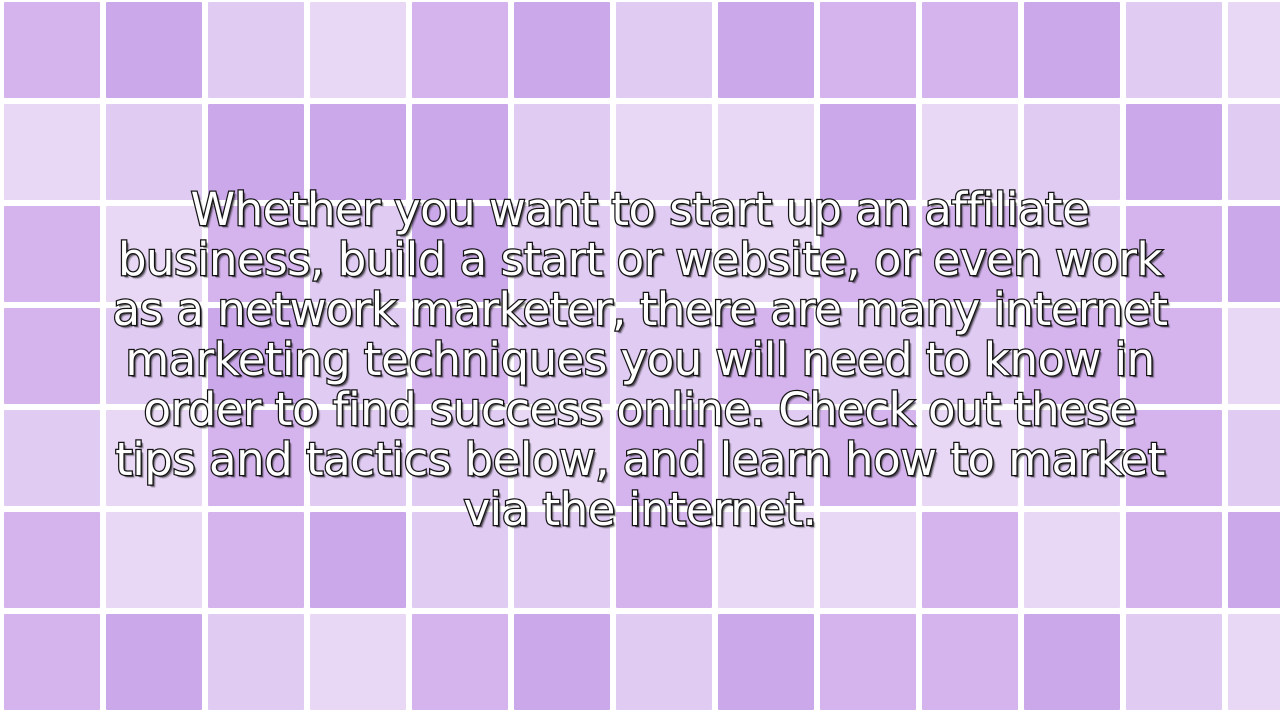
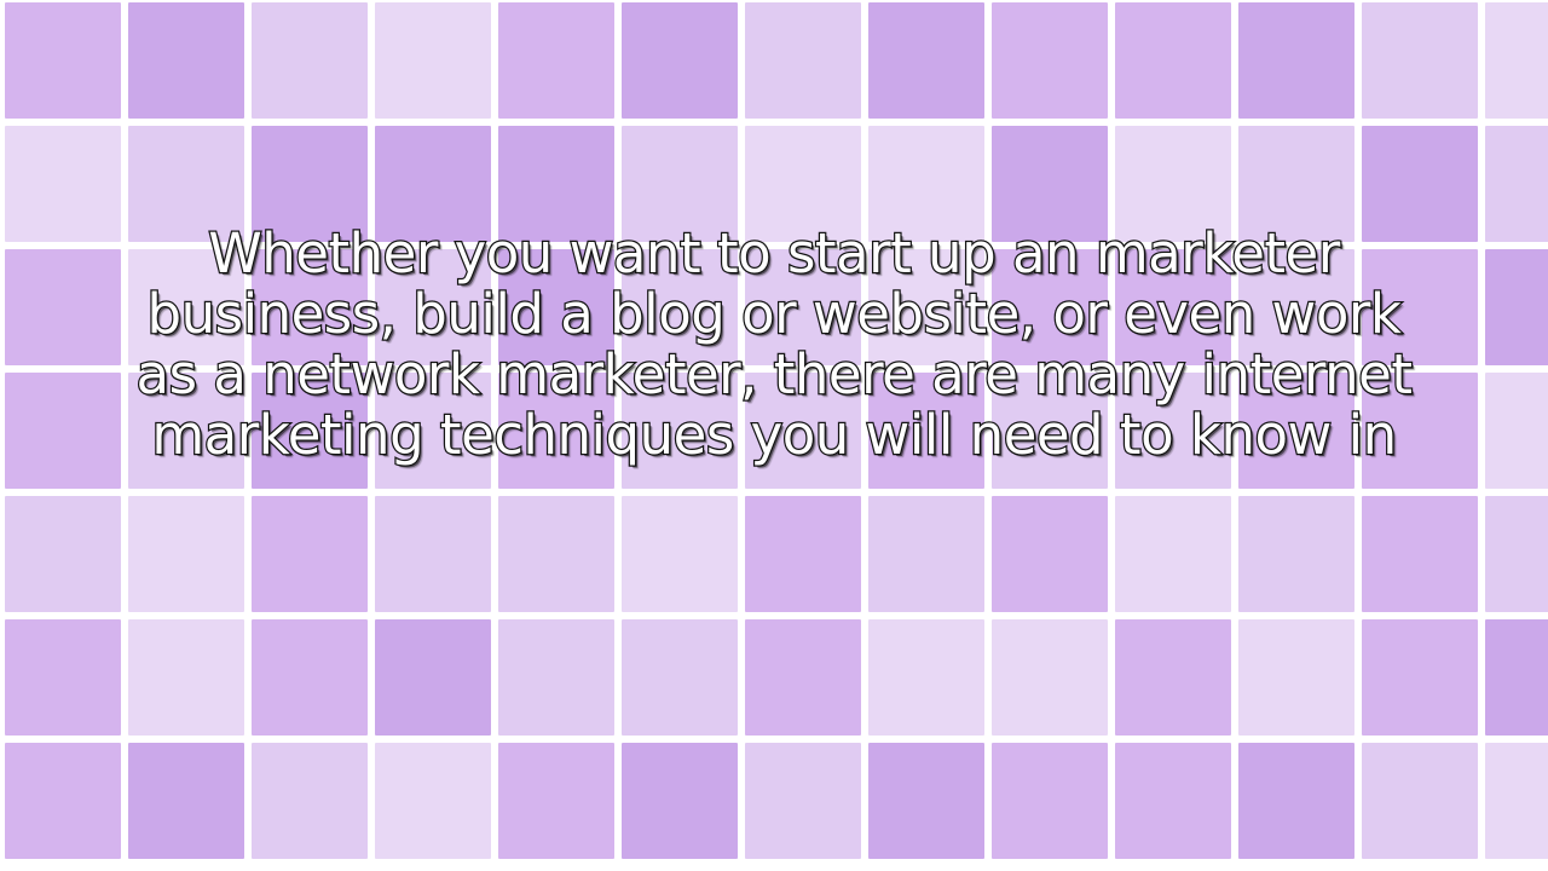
- Whether you want to start up an affiliate
+ Whether you want to start up an marketer
- business, build a start or website, or even work
+ business, build a blog or website, or even work
  as a network marketer, there are many internet
  marketing techniques you will need to know in
- order to find success online. Check out these
- tips and tactics below, and learn how to market
- via the internet.
